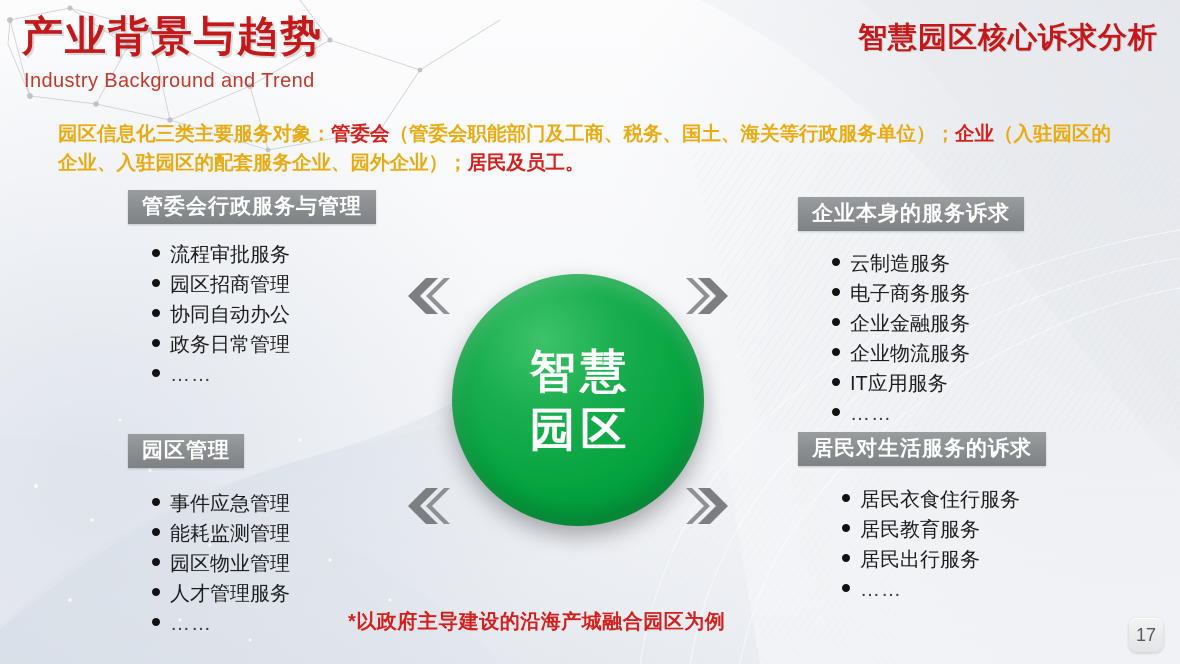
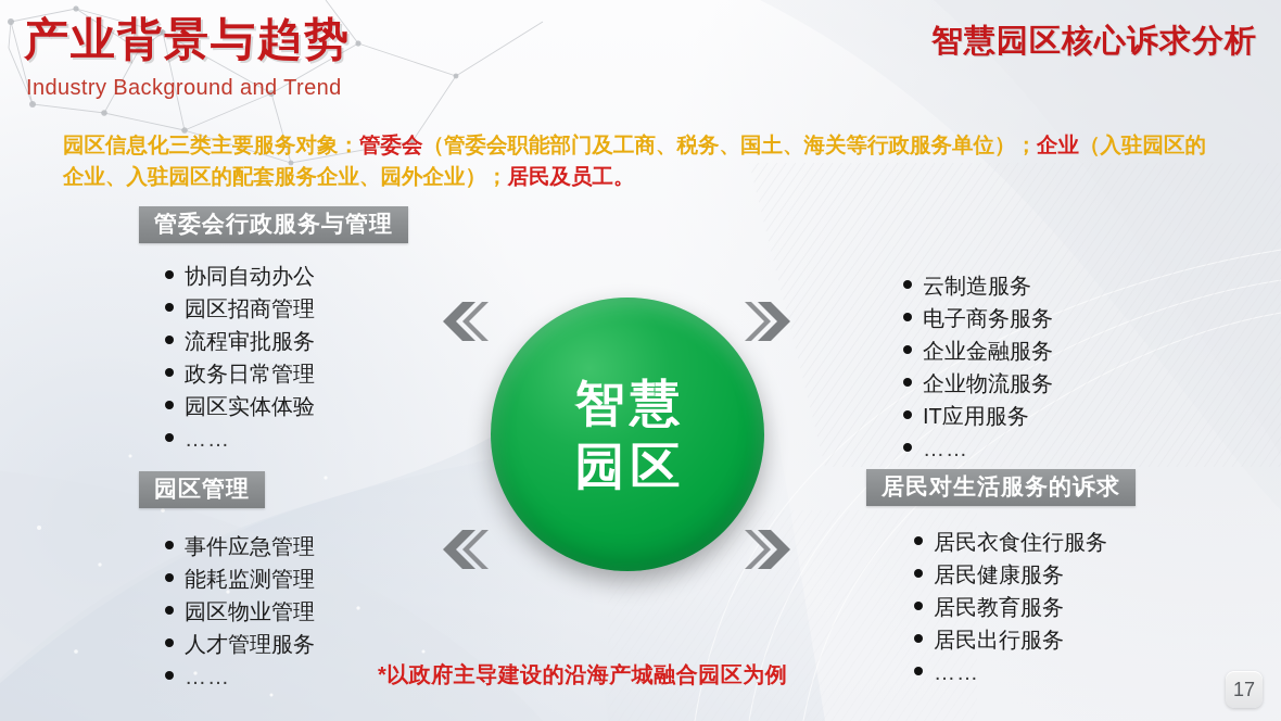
  产业背景与趋势
  Industry Background and Trend
  智慧园区核心诉求分析
  园区信息化三类主要服务对象：管委会（管委会职能部门及工商、税务、国土、海关等行政服务单位）；企业（入驻园区的企业、入驻园区的配套服务企业、园外企业）；居民及员工。
  管委会行政服务与管理
- 流程审批服务
+ 协同自动办公
  园区招商管理
- 协同自动办公
+ 流程审批服务
  政务日常管理
+ 园区实体体验
  ……
  园区管理
  事件应急管理
  能耗监测管理
  园区物业管理
  人才管理服务
  ……
- 企业本身的服务诉求
  云制造服务
  电子商务服务
  企业金融服务
  企业物流服务
  IT应用服务
  ……
  居民对生活服务的诉求
  居民衣食住行服务
+ 居民健康服务
  居民教育服务
  居民出行服务
  ……
  智慧
  园区
  *以政府主导建设的沿海产城融合园区为例
  17
